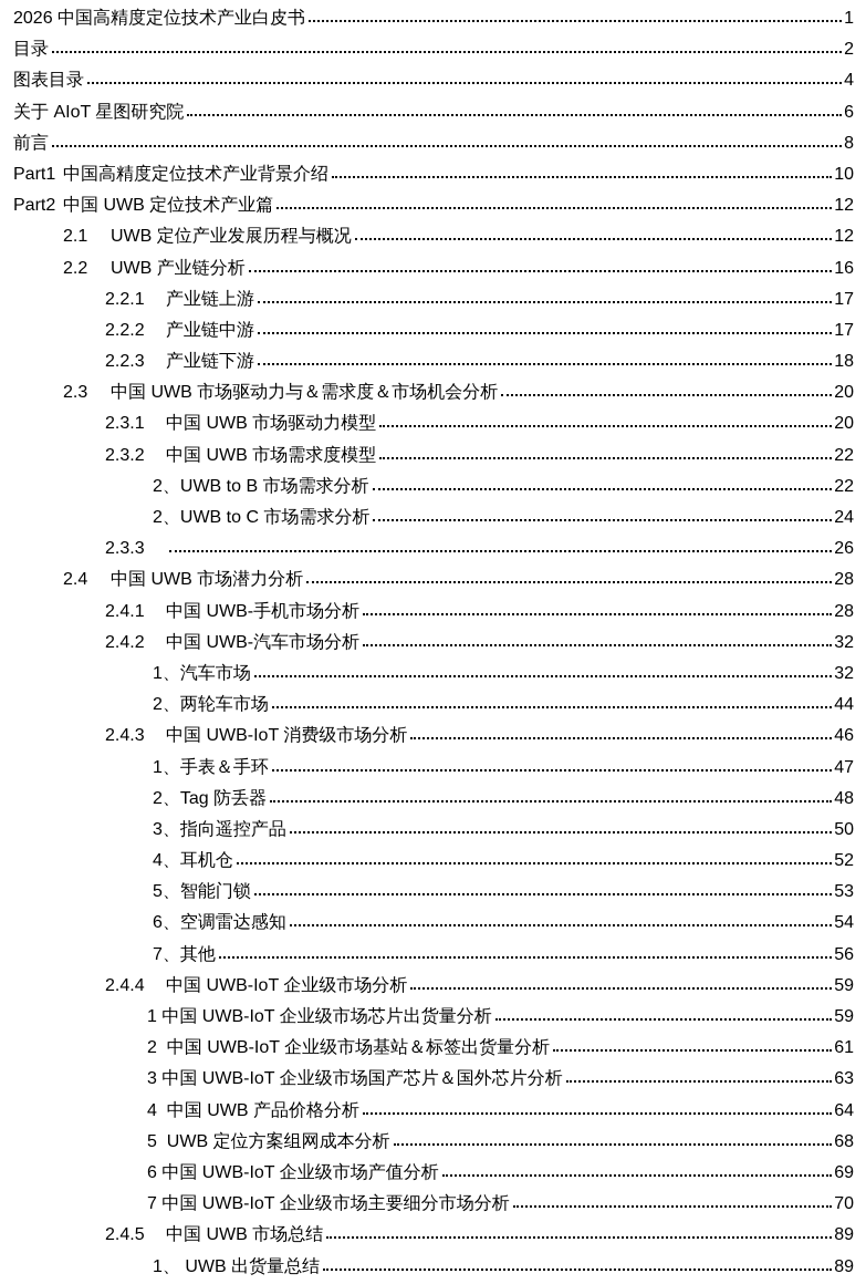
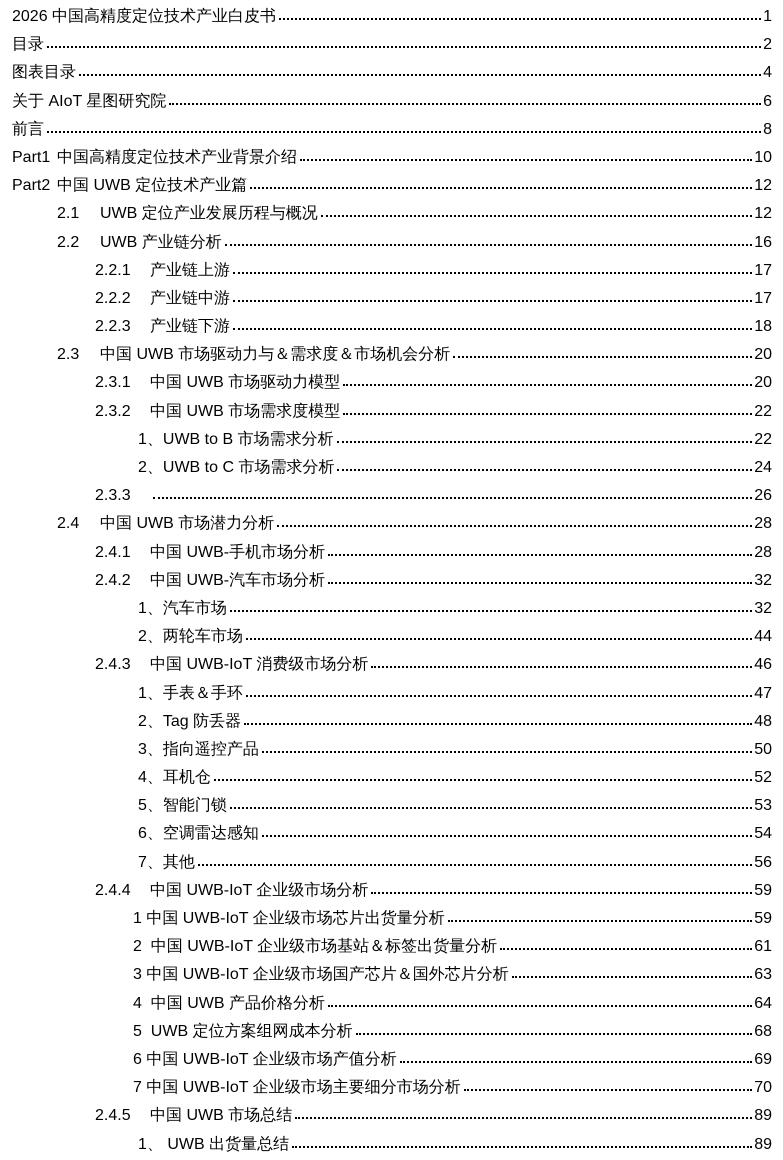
  2026 中国高精度定位技术产业白皮书
  1
  目录
  2
  图表目录
  4
  关于 AIoT 星图研究院
  6
  前言
  8
  Part1
  中国高精度定位技术产业背景介绍
  10
  Part2
  中国 UWB 定位技术产业篇
  12
  2.1
  UWB 定位产业发展历程与概况
  12
  2.2
  UWB 产业链分析
  16
  2.2.1
  产业链上游
  17
  2.2.2
  产业链中游
  17
  2.2.3
  产业链下游
  18
  2.3
  中国 UWB 市场驱动力与＆需求度＆市场机会分析
  20
  2.3.1
  中国 UWB 市场驱动力模型
  20
  2.3.2
  中国 UWB 市场需求度模型
  22
- 2、UWB to B 市场需求分析
+ 1、UWB to B 市场需求分析
  22
  2、UWB to C 市场需求分析
  24
  2.3.3
  26
  2.4
  中国 UWB 市场潜力分析
  28
  2.4.1
  中国 UWB-手机市场分析
  28
  2.4.2
  中国 UWB-汽车市场分析
  32
  1、汽车市场
  32
  2、两轮车市场
  44
  2.4.3
  中国 UWB-IoT 消费级市场分析
  46
  1、手表＆手环
  47
  2、Tag 防丢器
  48
  3、指向遥控产品
  50
  4、耳机仓
  52
  5、智能门锁
  53
  6、空调雷达感知
  54
  7、其他
  56
  2.4.4
  中国 UWB-IoT 企业级市场分析
  59
  1 中国 UWB-IoT 企业级市场芯片出货量分析
  59
  2 中国 UWB-IoT 企业级市场基站＆标签出货量分析
  61
  3 中国 UWB-IoT 企业级市场国产芯片＆国外芯片分析
  63
  4 中国 UWB 产品价格分析
  64
  5 UWB 定位方案组网成本分析
  68
  6 中国 UWB-IoT 企业级市场产值分析
  69
  7 中国 UWB-IoT 企业级市场主要细分市场分析
  70
  2.4.5
  中国 UWB 市场总结
  89
  1、 UWB 出货量总结
  89
